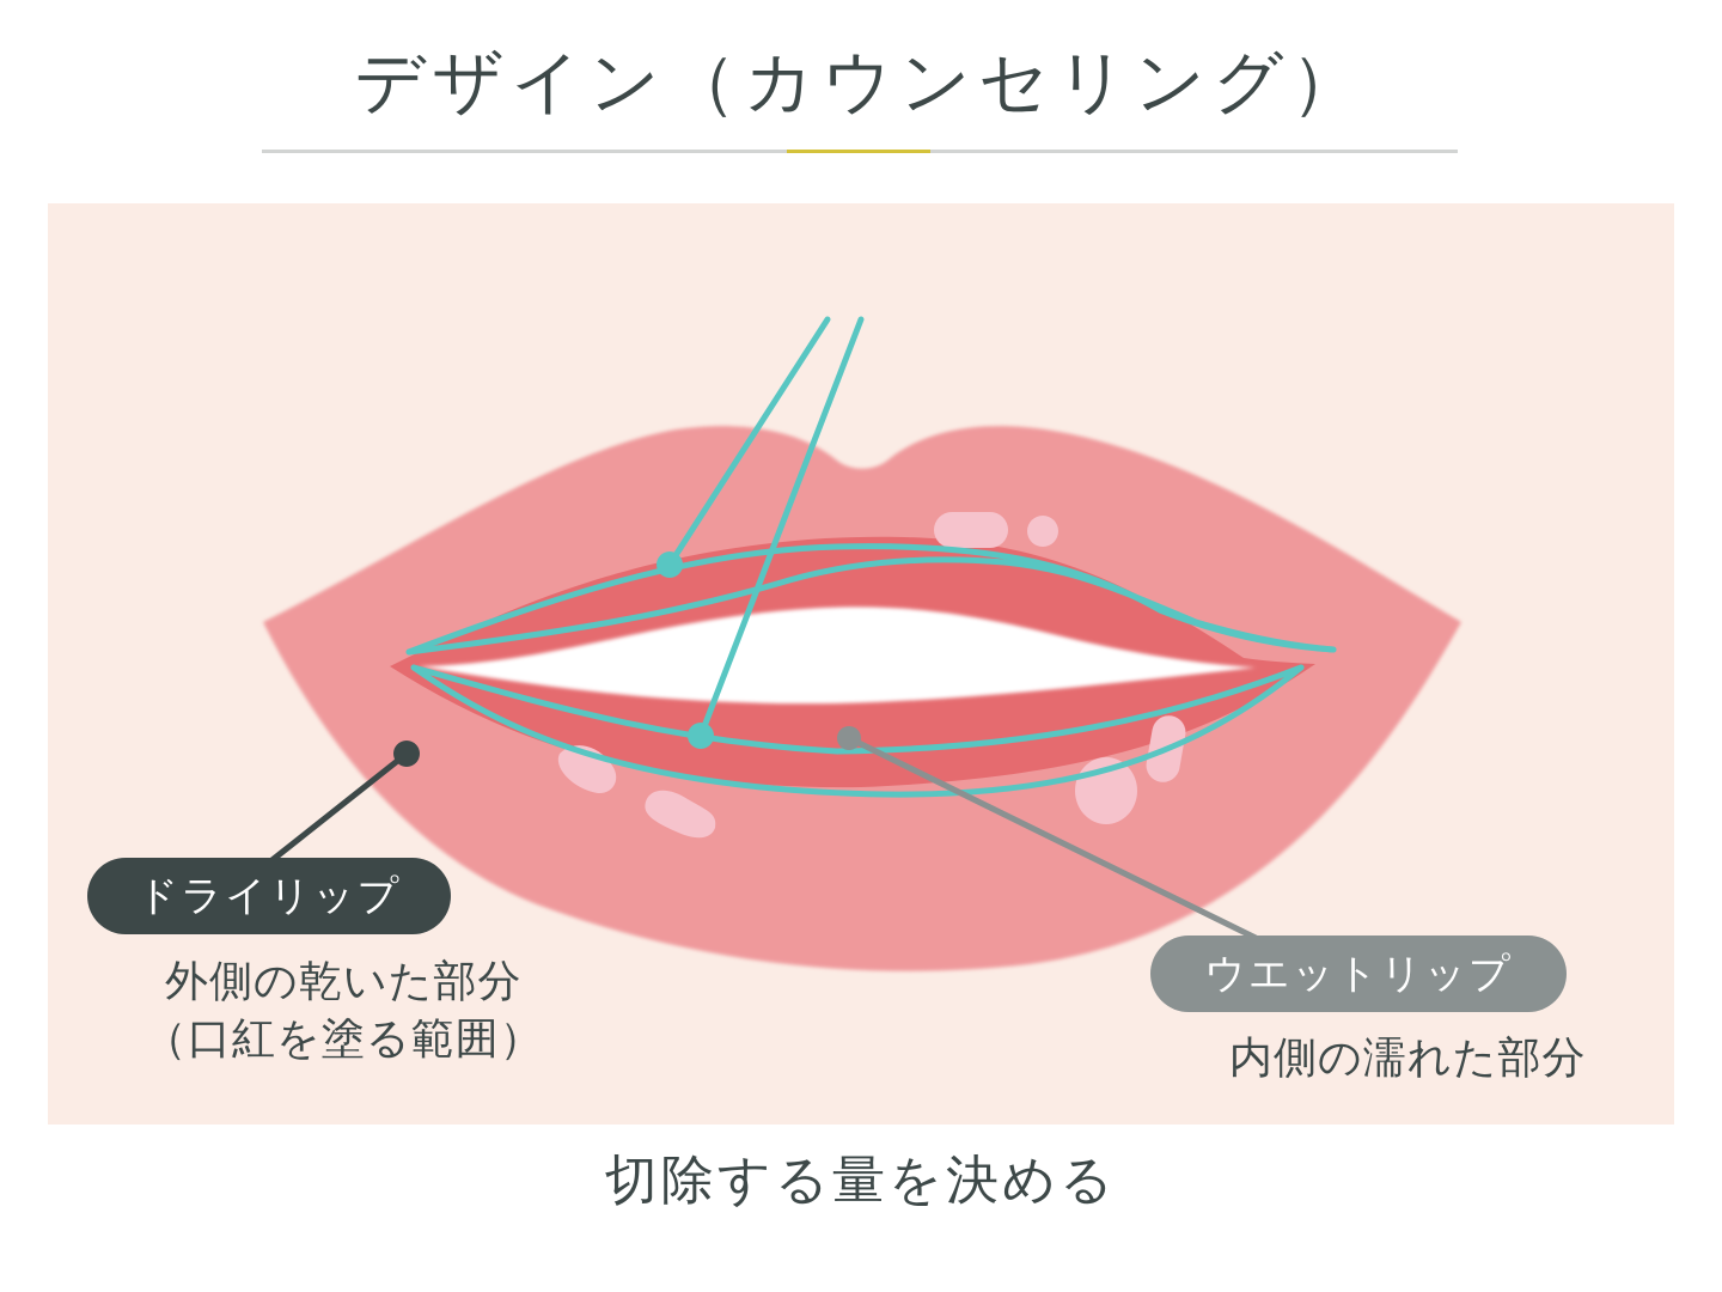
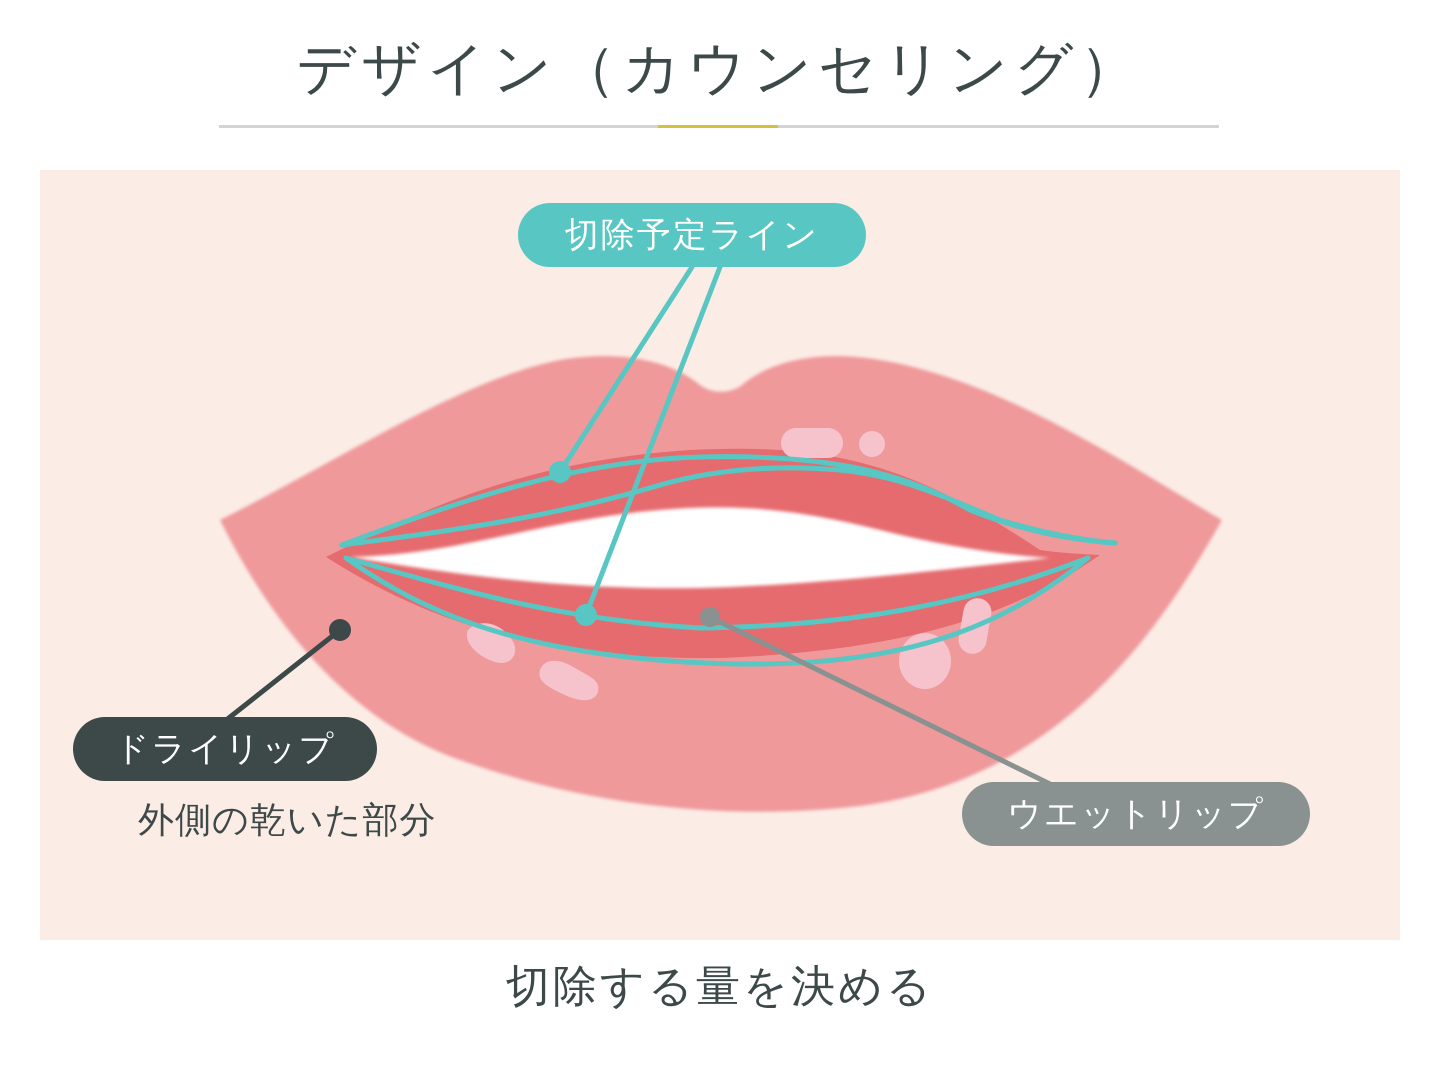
  デザイン（カウンセリング）
+ 切除予定ライン
  ドライリップ
  ウエットリップ
  外側の乾いた部分
- （口紅を塗る範囲）
- 内側の濡れた部分
  切除する量を決める
